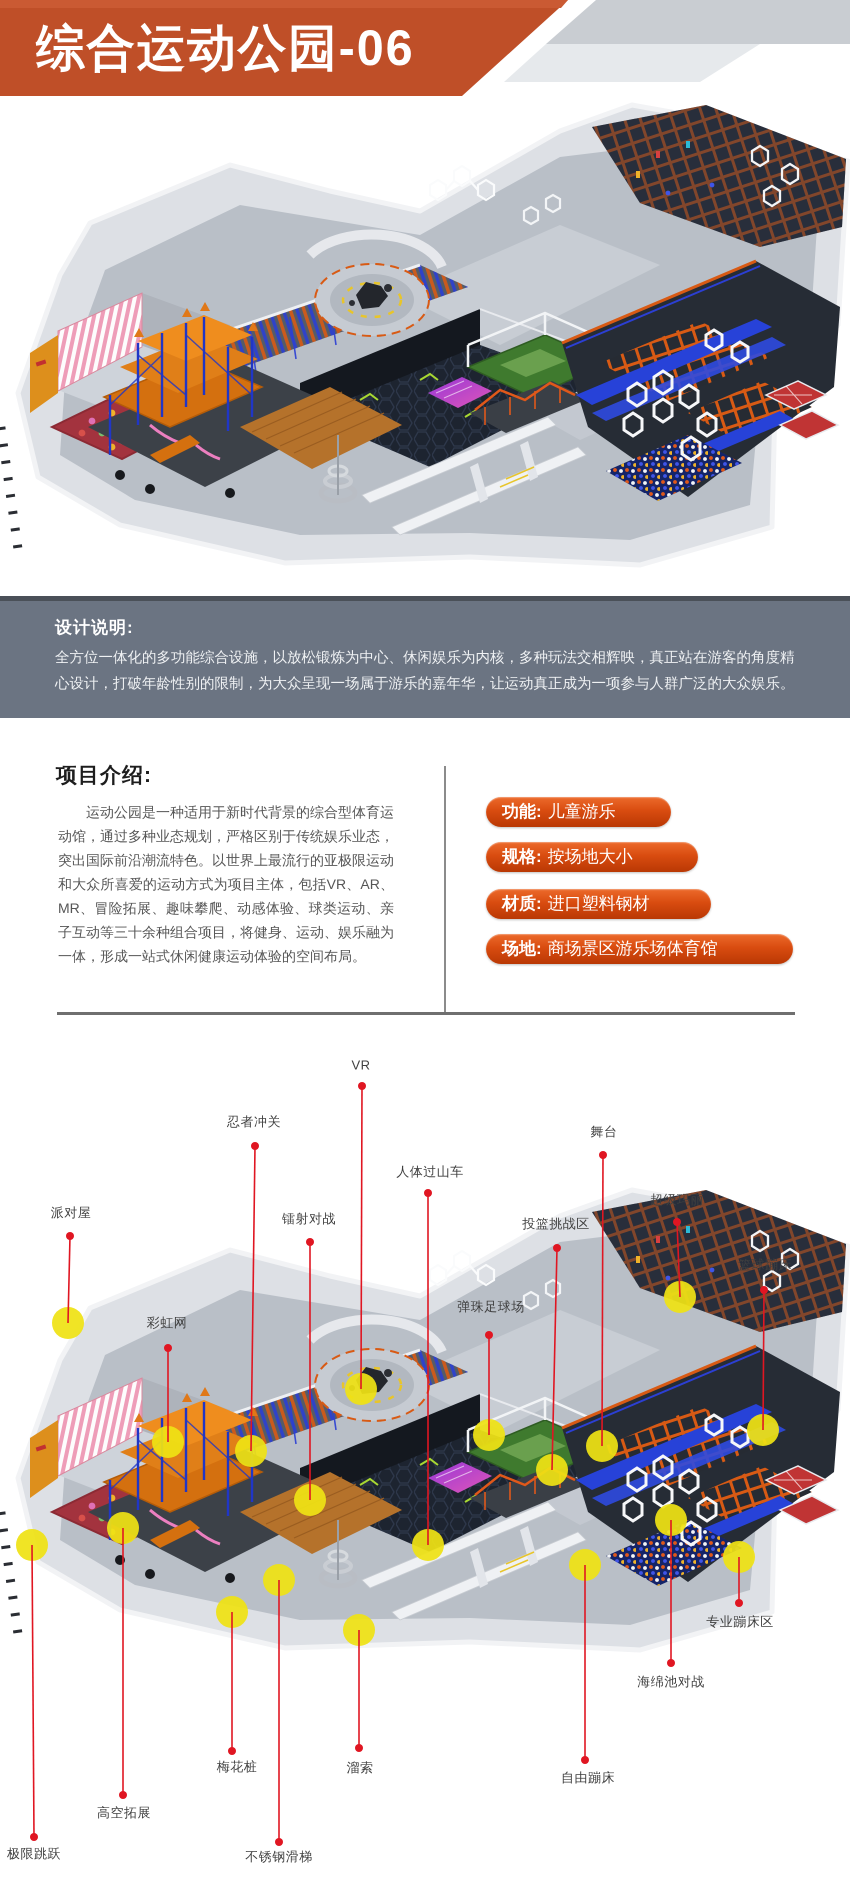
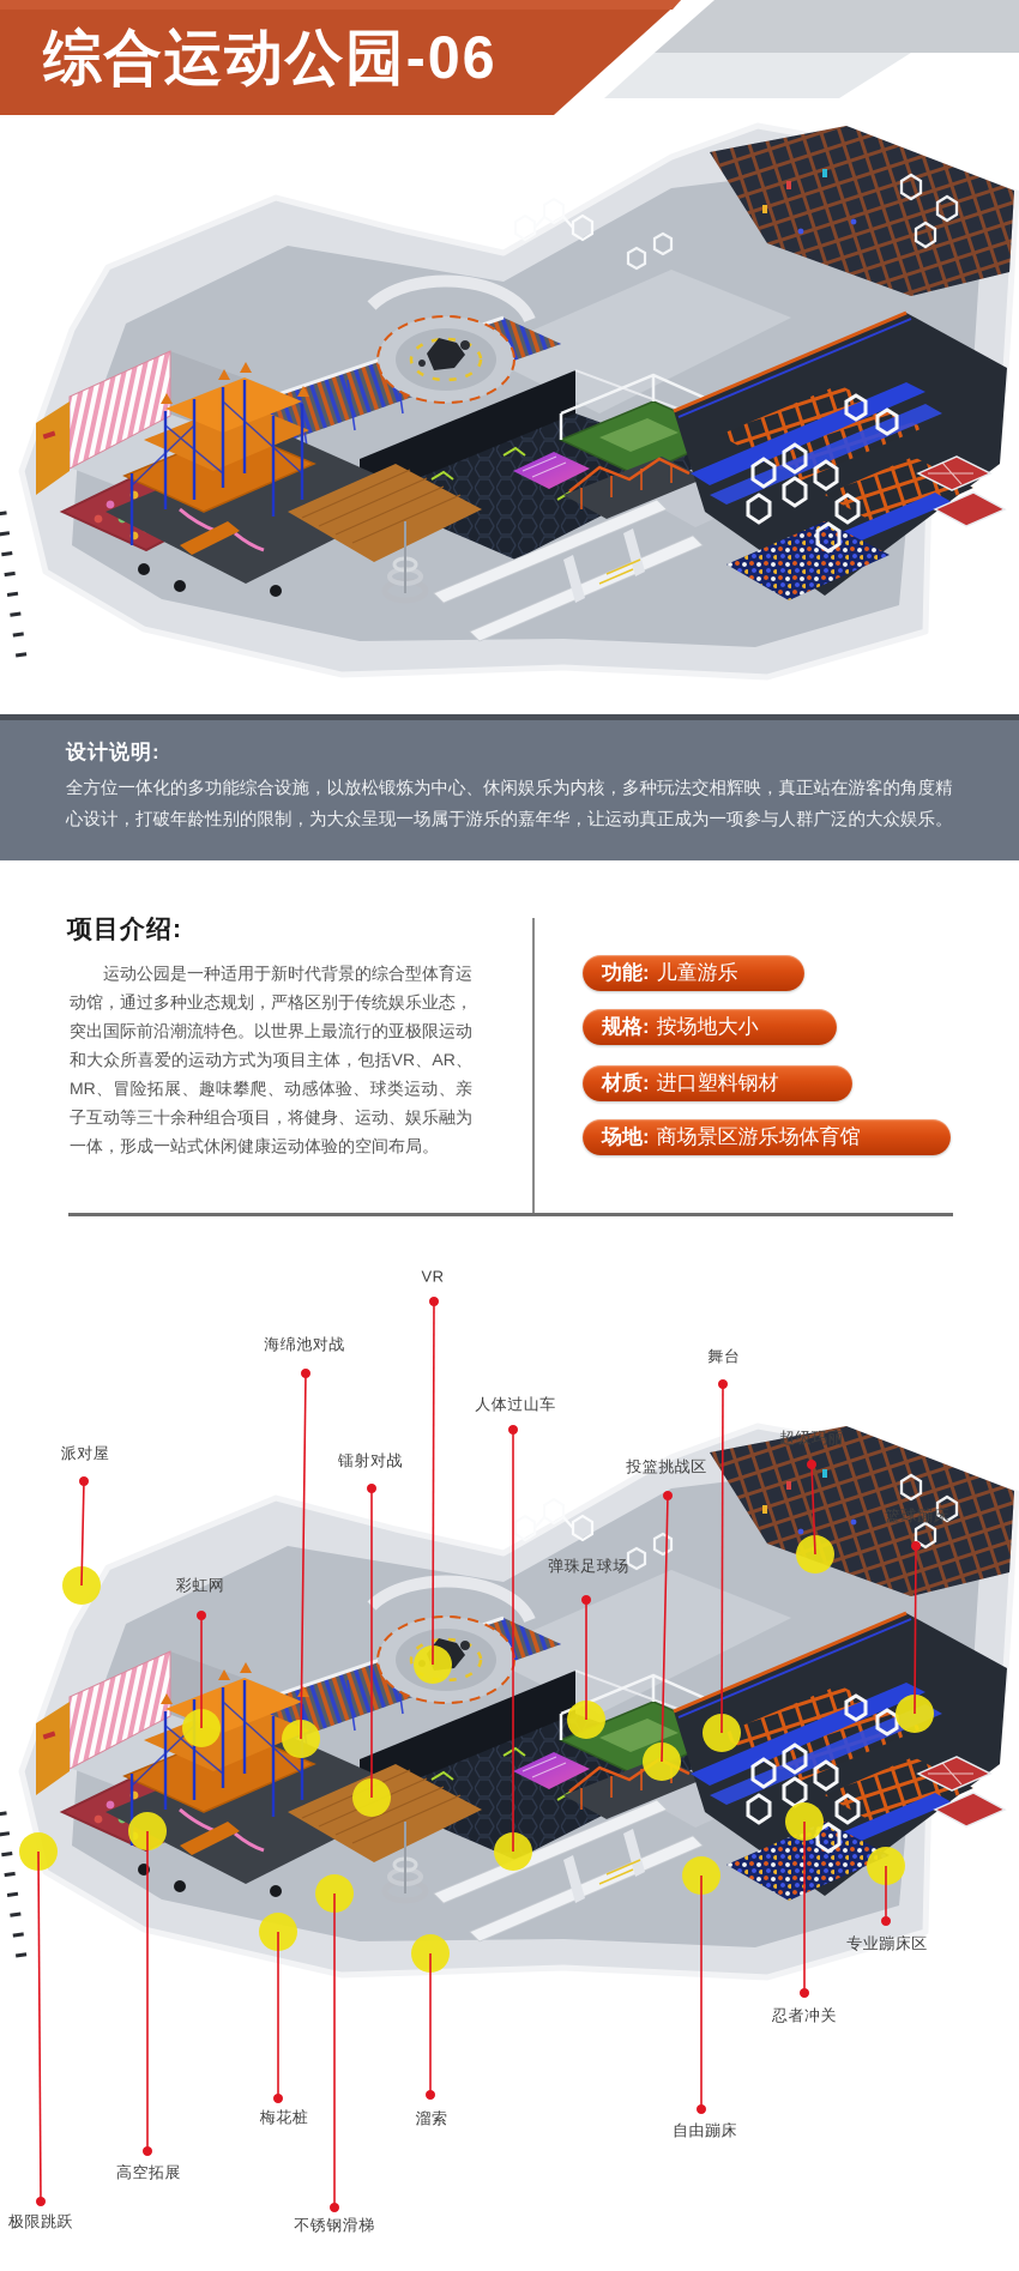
  综合运动公园-06
  设计说明:
  全方位一体化的多功能综合设施，以放松锻炼为中心、休闲娱乐为内核，多种玩法交相辉映，真正站在游客的角度精心设计，打破年龄性别的限制，为大众呈现一场属于游乐的嘉年华，让运动真正成为一项参与人群广泛的大众娱乐。
  项目介绍:
  运动公园是一种适用于新时代背景的综合型体育运动馆，通过多种业态规划，严格区别于传统娱乐业态，突出国际前沿潮流特色。以世界上最流行的亚极限运动和大众所喜爱的运动方式为项目主体，包括VR、AR、MR、冒险拓展、趣味攀爬、动感体验、球类运动、亲子互动等三十余种组合项目，将健身、运动、娱乐融为一体，形成一站式休闲健康运动体验的空间布局。
  功能: 儿童游乐
  规格: 按场地大小
  材质: 进口塑料钢材
  场地: 商场景区游乐场体育馆
  VR
- 忍者冲关
+ 海绵池对战
  舞台
  人体过山车
  超级玛丽
  派对屋
  镭射对战
  投篮挑战区
  篮球蹦床
  弹珠足球场
  彩虹网
  专业蹦床区
- 海绵池对战
+ 忍者冲关
  自由蹦床
  溜索
  梅花桩
  高空拓展
  极限跳跃
  不锈钢滑梯
